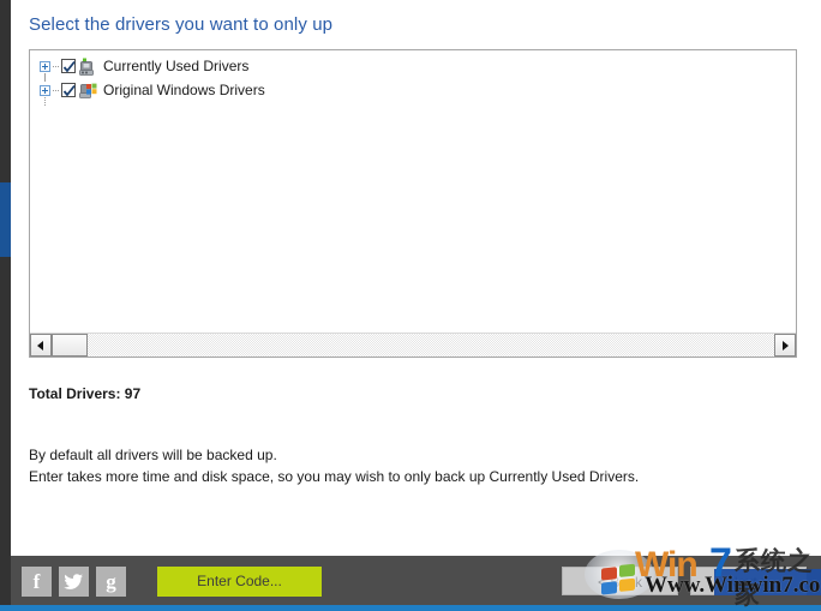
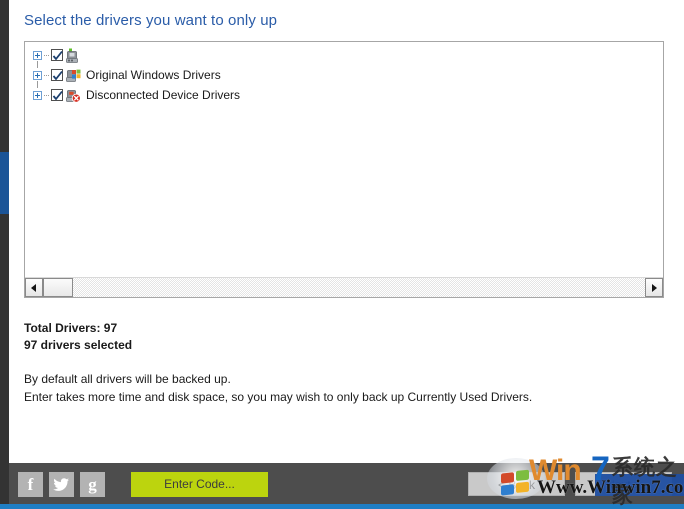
  Select the drivers you want to only up
- Currently Used Drivers
  Original Windows Drivers
+ Disconnected Device Drivers
  Total Drivers: 97
+ 97 drivers selected
  By default all drivers will be backed up.
  Enter takes more time and disk space, so you may wish to only back up Currently Used Drivers.
  f
  g
  Enter Code...
  Win
  7
  系统之家
  Www.Winwin7.co
